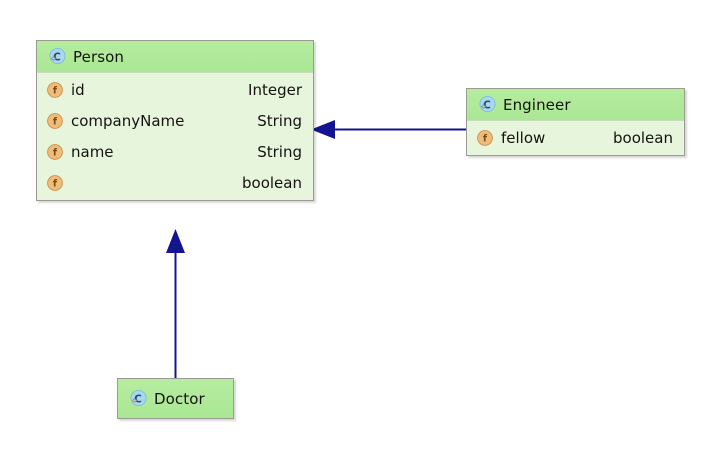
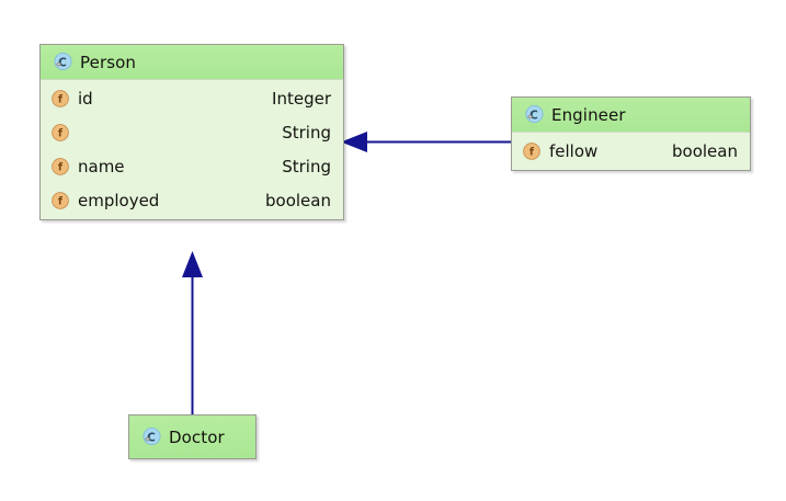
  C
  Person
  f
  id
  Integer
  f
- companyName
  String
  f
  name
  String
  f
+ employed
  boolean
  C
  Engineer
  f
  fellow
  boolean
  C
  Doctor
